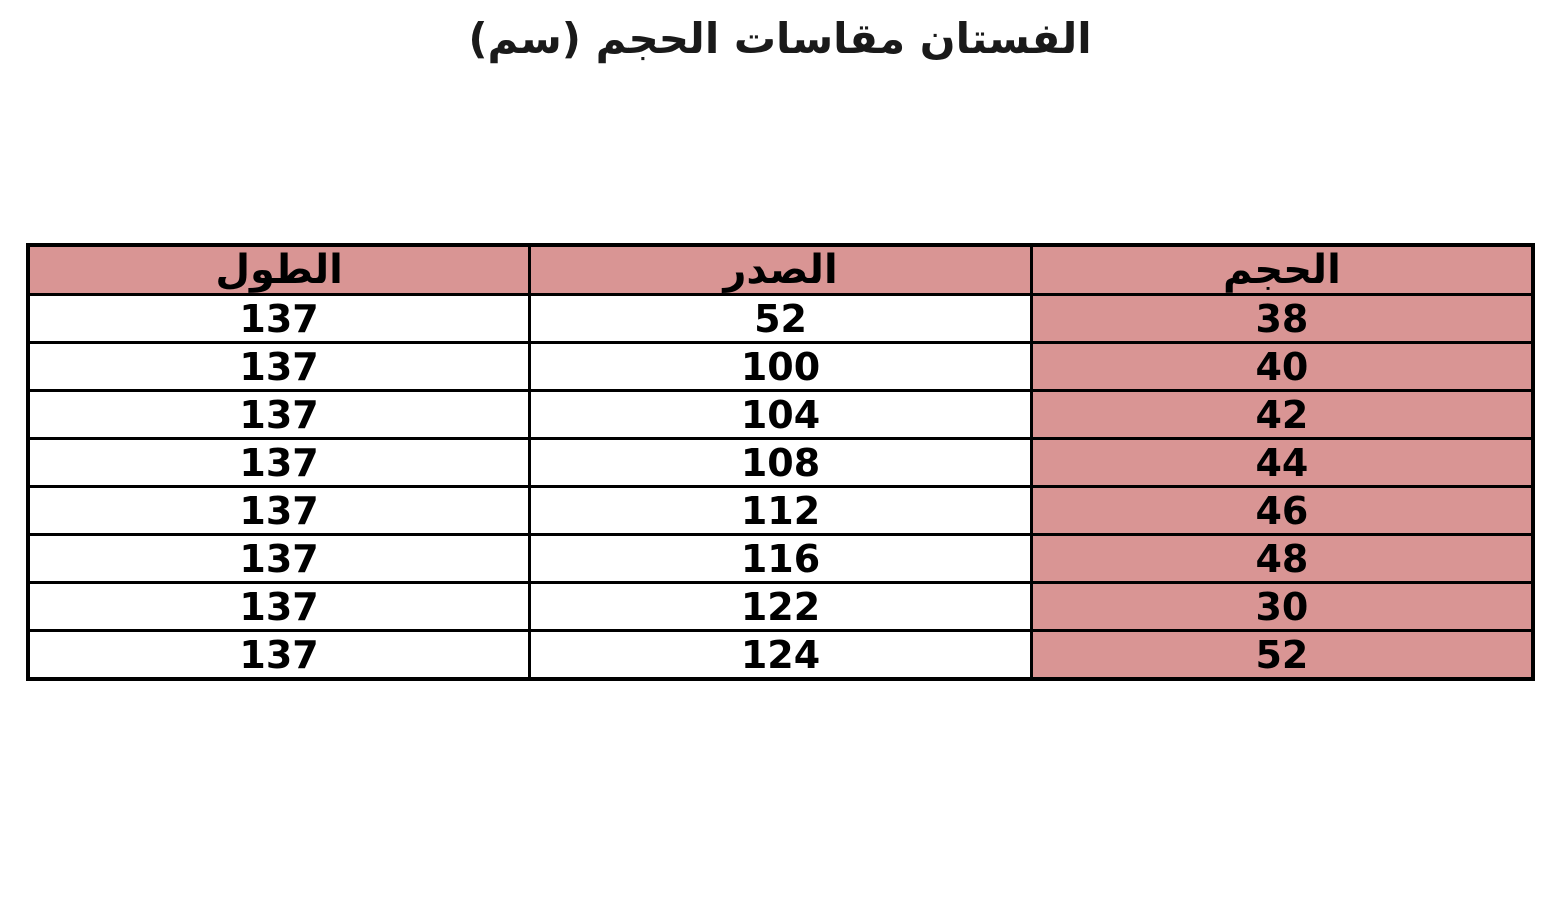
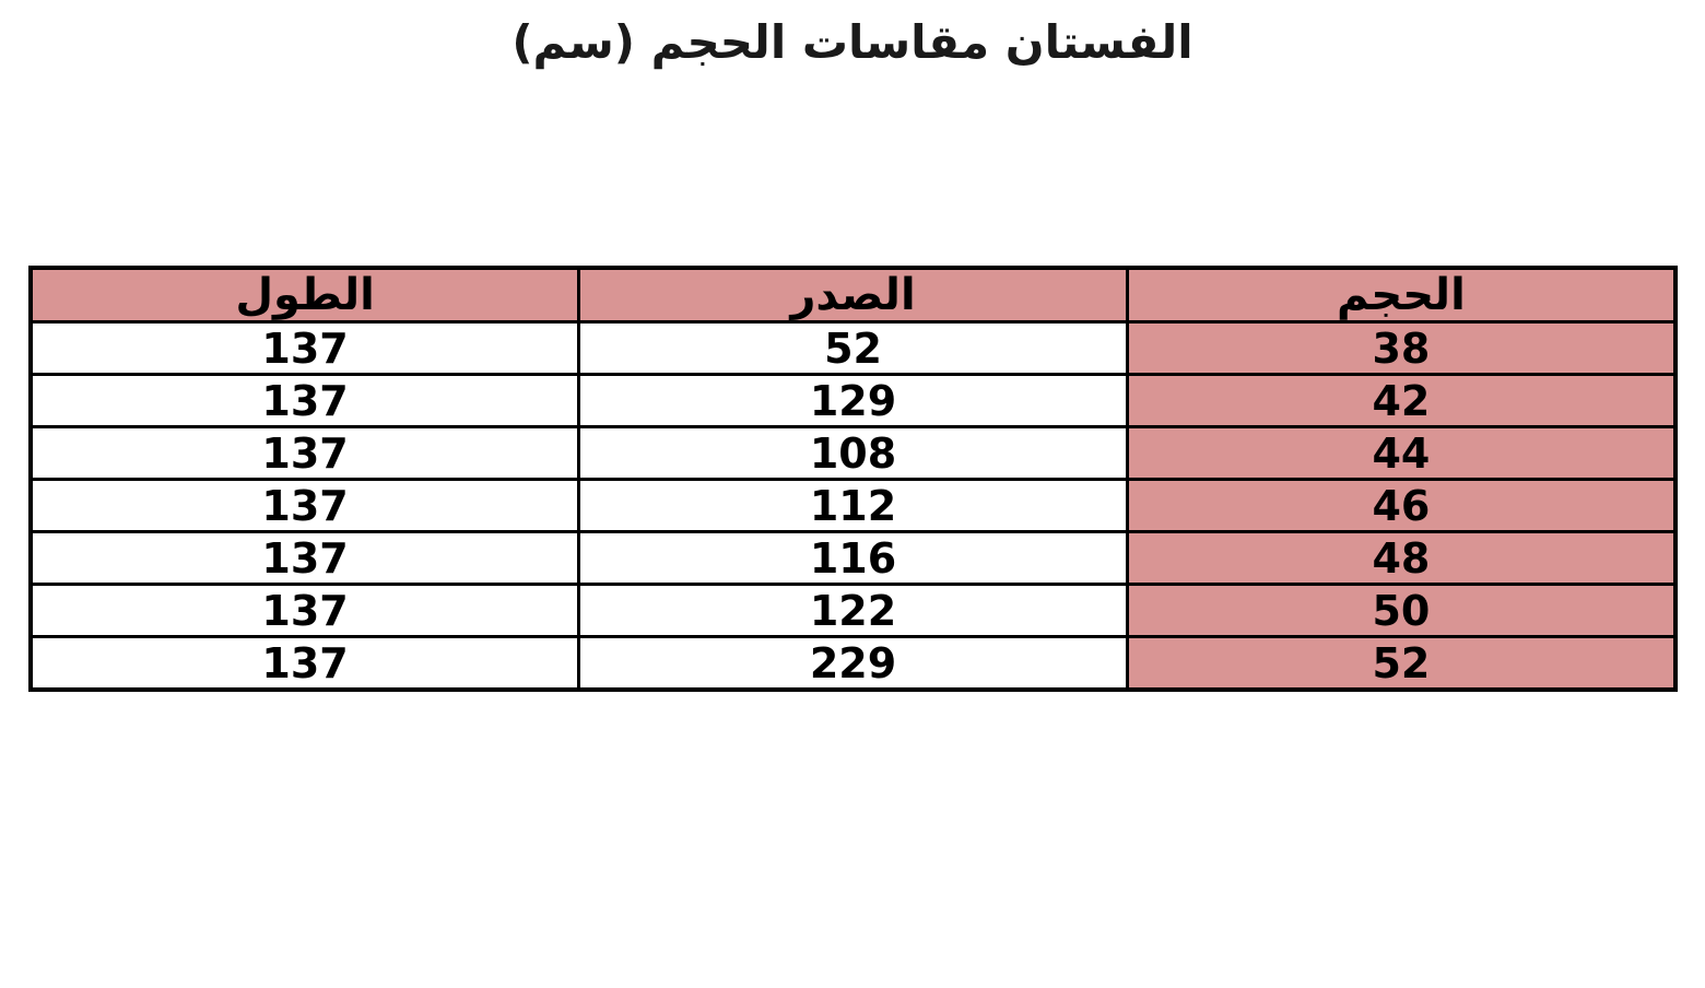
  الفستان مقاسات الحجم (سم)
  الحجم	الصدر	الطول
  38	52	137
- 40	100	137
- 42	104	137
+ 42	129	137
  44	108	137
  46	112	137
  48	116	137
- 30	122	137
+ 50	122	137
- 52	124	137
+ 52	229	137
